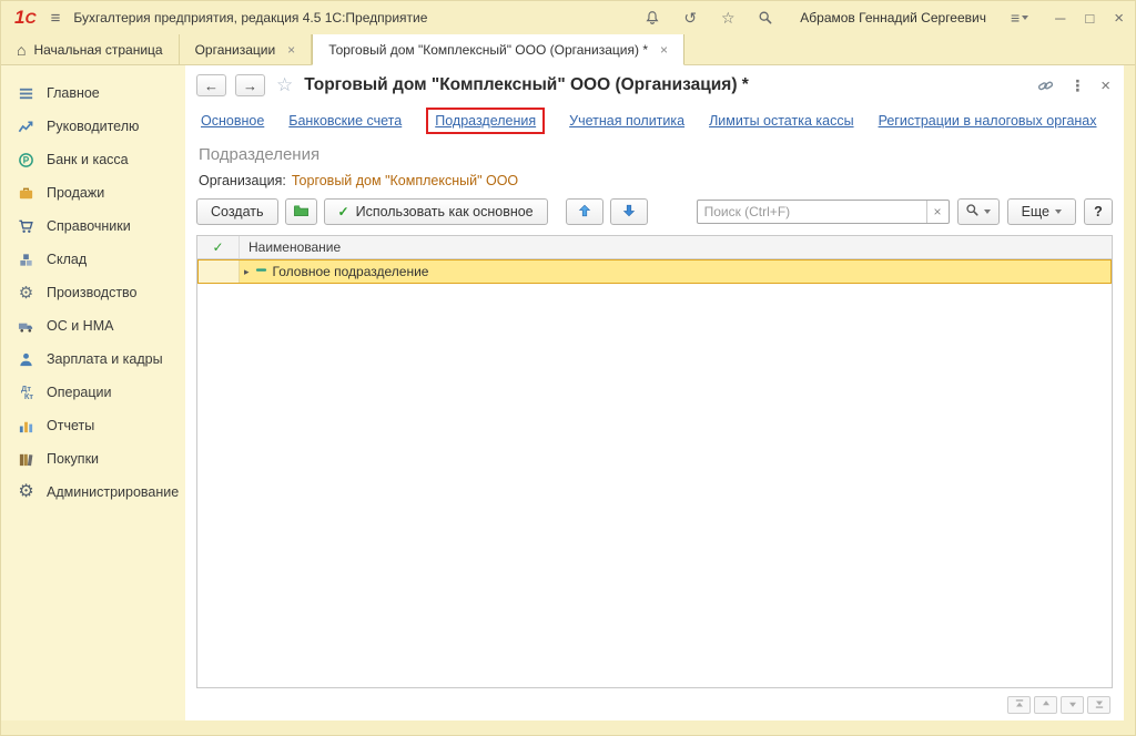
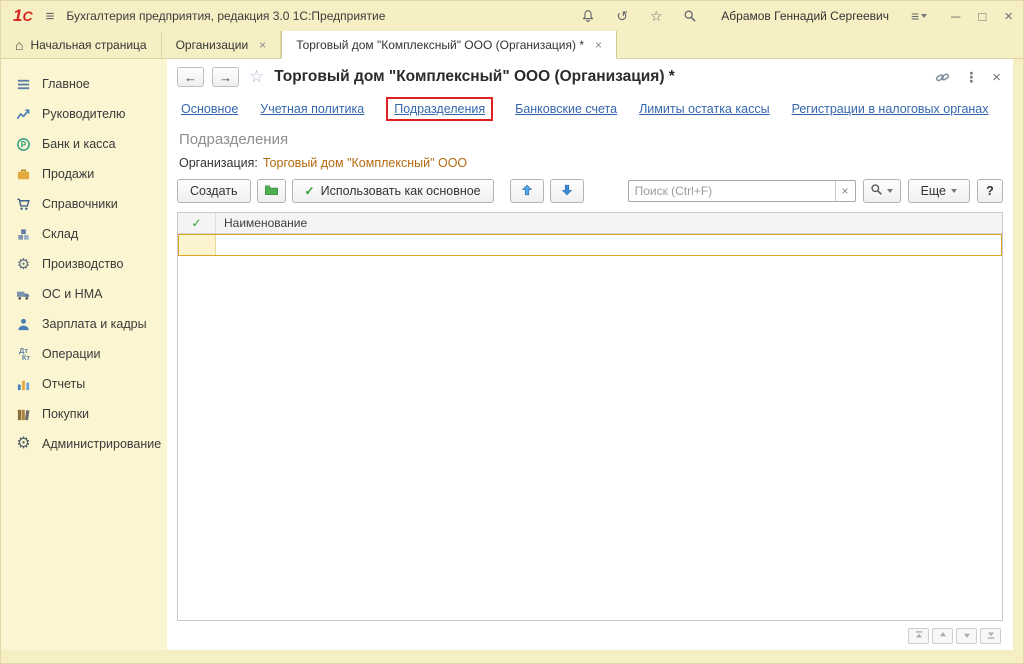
  1
  С
  ≡
- Бухгалтерия предприятия, редакция 4.5 1С:Предприятие
+ Бухгалтерия предприятия, редакция 3.0 1С:Предприятие
  ↺
  ☆
  Абрамов Геннадий Сергеевич
  ≡
  ─
  □
  ×
  ⌂
  Начальная страница
  Организации
  ×
  Торговый дом "Комплексный" ООО (Организация) *
  ×
  Главное
  Руководителю
  Банк и касса
  Продажи
  Справочники
  Склад
  ⚙
  Производство
  ОС и НМА
  Зарплата и кадры
  Дт
  Кт
  Операции
  Отчеты
  Покупки
  ⚙
  Администрирование
  ←
  →
  ☆
  Торговый дом "Комплексный" ООО (Организация) *
  ⋮
  ×
  Основное
- Банковские счета
+ Учетная политика
  Подразделения
- Учетная политика
+ Банковские счета
  Лимиты остатка кассы
  Регистрации в налоговых органах
  Подразделения
  Организация:
  Торговый дом "Комплексный" ООО
  Создать
  ✓
  Использовать как основное
  Поиск (Ctrl+F)
  ×
  Еще
  ?
  ✓
  Наименование
- ▸
- Головное подразделение
